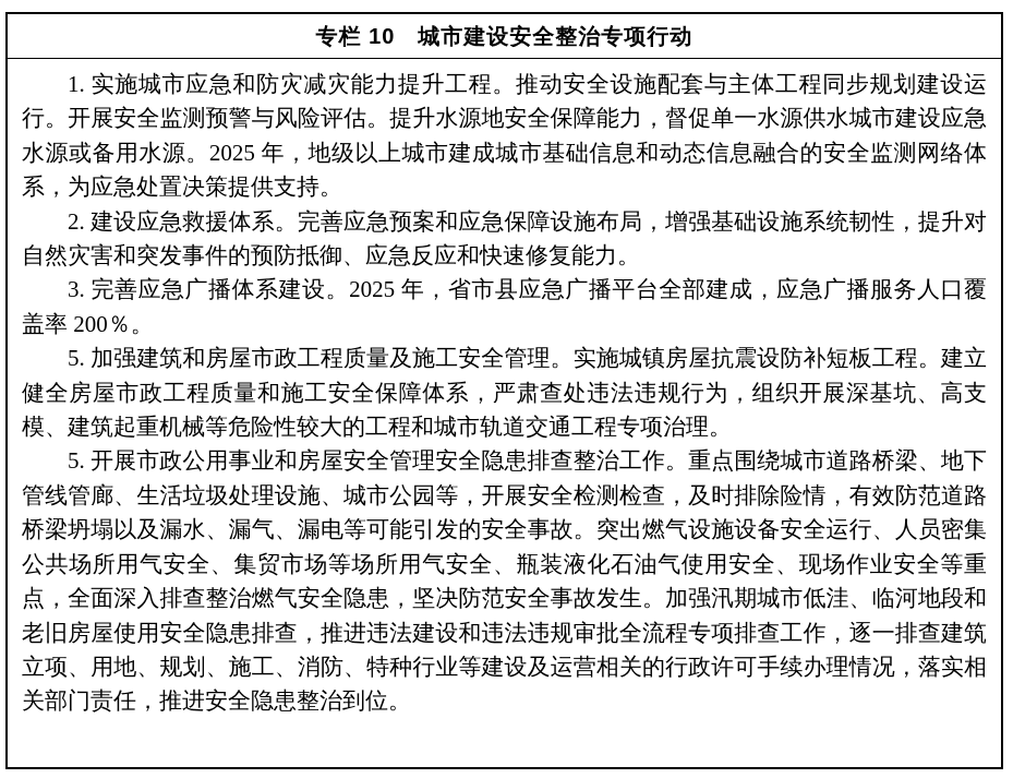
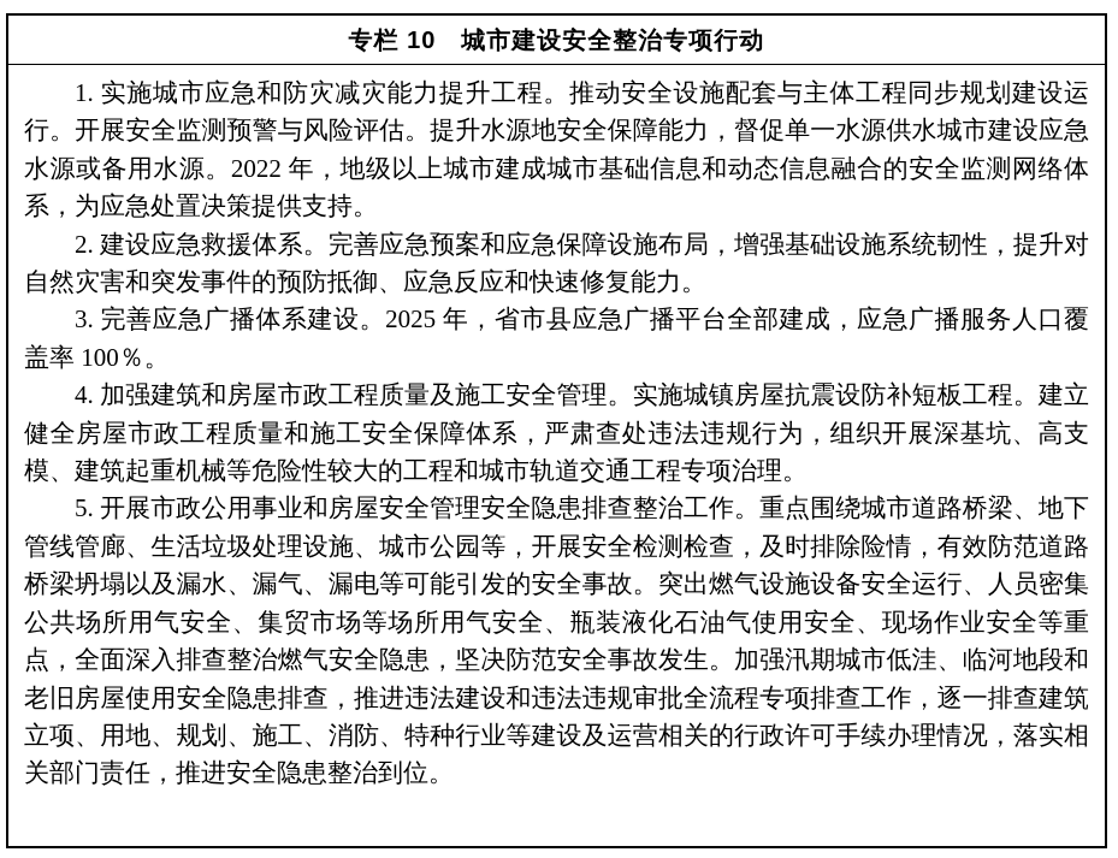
  专栏 10 城市建设安全整治专项行动
- 1. 实施城市应急和防灾减灾能力提升工程。推动安全设施配套与主体工程同步规划建设运行。开展安全监测预警与风险评估。提升水源地安全保障能力，督促单一水源供水城市建设应急水源或备用水源。2025 年，地级以上城市建成城市基础信息和动态信息融合的安全监测网络体系，为应急处置决策提供支持。
+ 1. 实施城市应急和防灾减灾能力提升工程。推动安全设施配套与主体工程同步规划建设运行。开展安全监测预警与风险评估。提升水源地安全保障能力，督促单一水源供水城市建设应急水源或备用水源。2022 年，地级以上城市建成城市基础信息和动态信息融合的安全监测网络体系，为应急处置决策提供支持。
  2. 建设应急救援体系。完善应急预案和应急保障设施布局，增强基础设施系统韧性，提升对自然灾害和突发事件的预防抵御、应急反应和快速修复能力。
- 3. 完善应急广播体系建设。2025 年，省市县应急广播平台全部建成，应急广播服务人口覆盖率 200％。
+ 3. 完善应急广播体系建设。2025 年，省市县应急广播平台全部建成，应急广播服务人口覆盖率 100％。
- 5. 加强建筑和房屋市政工程质量及施工安全管理。实施城镇房屋抗震设防补短板工程。建立健全房屋市政工程质量和施工安全保障体系，严肃查处违法违规行为，组织开展深基坑、高支模、建筑起重机械等危险性较大的工程和城市轨道交通工程专项治理。
+ 4. 加强建筑和房屋市政工程质量及施工安全管理。实施城镇房屋抗震设防补短板工程。建立健全房屋市政工程质量和施工安全保障体系，严肃查处违法违规行为，组织开展深基坑、高支模、建筑起重机械等危险性较大的工程和城市轨道交通工程专项治理。
  5. 开展市政公用事业和房屋安全管理安全隐患排查整治工作。重点围绕城市道路桥梁、地下管线管廊、生活垃圾处理设施、城市公园等，开展安全检测检查，及时排除险情，有效防范道路桥梁坍塌以及漏水、漏气、漏电等可能引发的安全事故。突出燃气设施设备安全运行、人员密集公共场所用气安全、集贸市场等场所用气安全、瓶装液化石油气使用安全、现场作业安全等重点，全面深入排查整治燃气安全隐患，坚决防范安全事故发生。加强汛期城市低洼、临河地段和老旧房屋使用安全隐患排查，推进违法建设和违法违规审批全流程专项排查工作，逐一排查建筑立项、用地、规划、施工、消防、特种行业等建设及运营相关的行政许可手续办理情况，落实相关部门责任，推进安全隐患整治到位。
